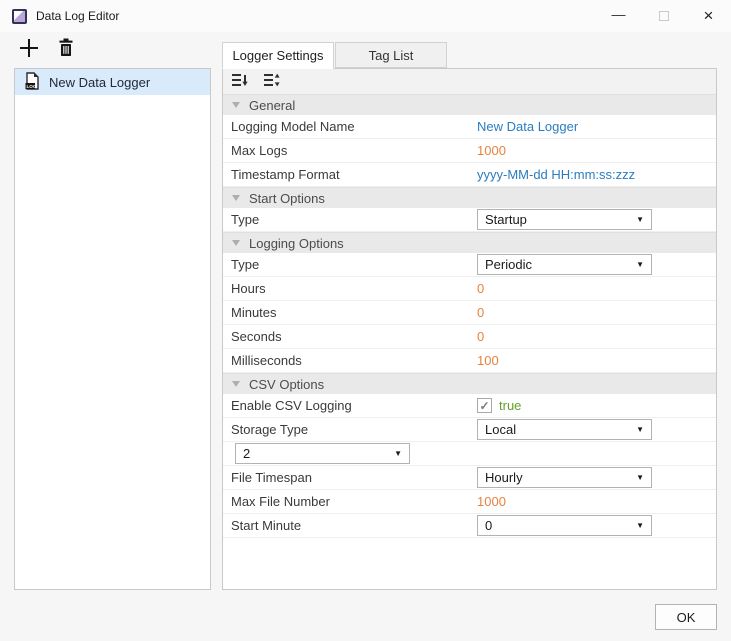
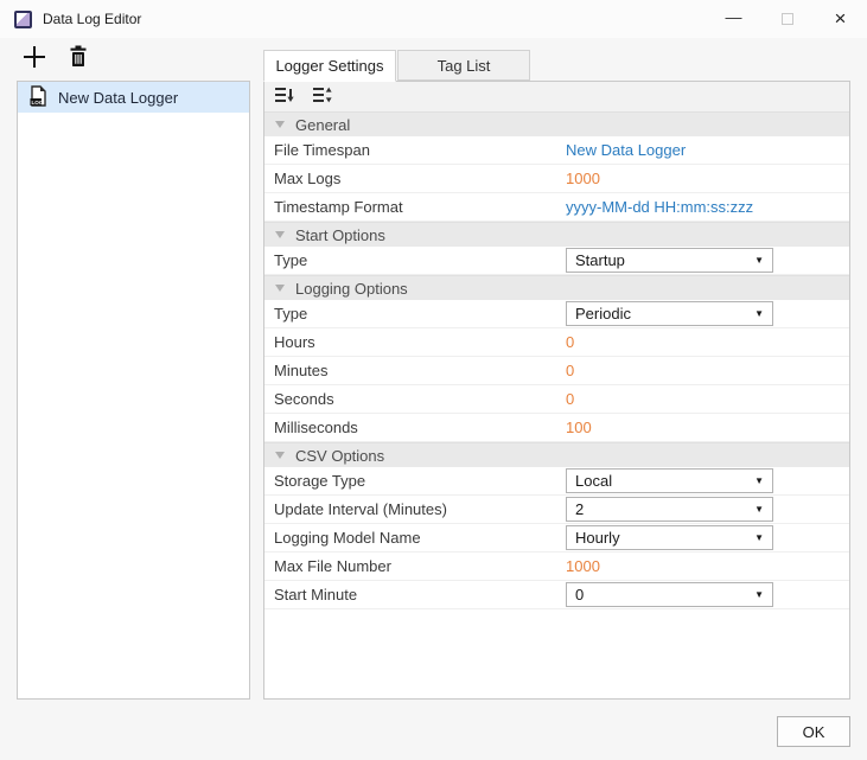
  Data Log Editor
  —
  ×
  New Data Logger
  Logger Settings
  Tag List
  General
- Logging Model Name
+ File Timespan
  New Data Logger
  Max Logs
  1000
  Timestamp Format
  yyyy-MM-dd HH:mm:ss:zzz
  Start Options
  Type
  Startup
  ▼
  Logging Options
  Type
  Periodic
  ▼
  Hours
  0
  Minutes
  0
  Seconds
  0
  Milliseconds
  100
  CSV Options
- Enable CSV Logging
- ✓
- true
  Storage Type
  Local
  ▼
+ Update Interval (Minutes)
  2
  ▼
- File Timespan
+ Logging Model Name
  Hourly
  ▼
  Max File Number
  1000
  Start Minute
  0
  ▼
  OK
